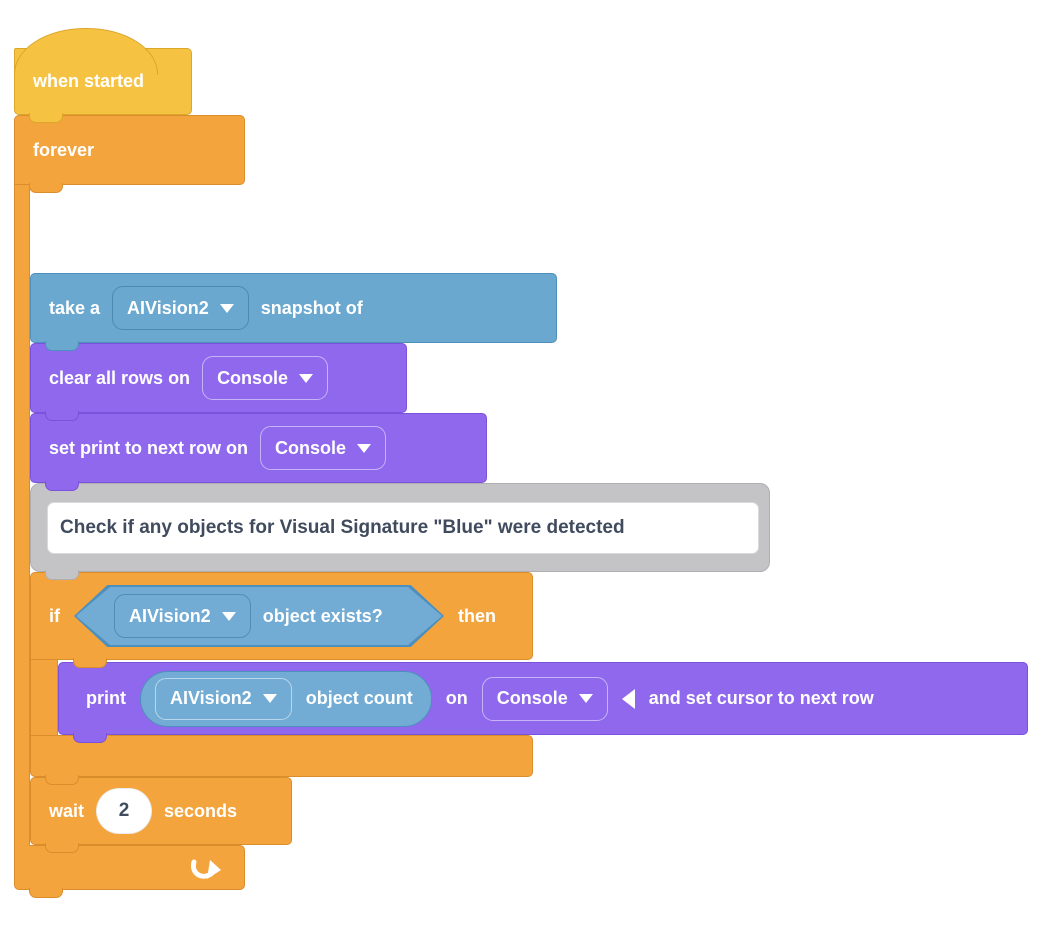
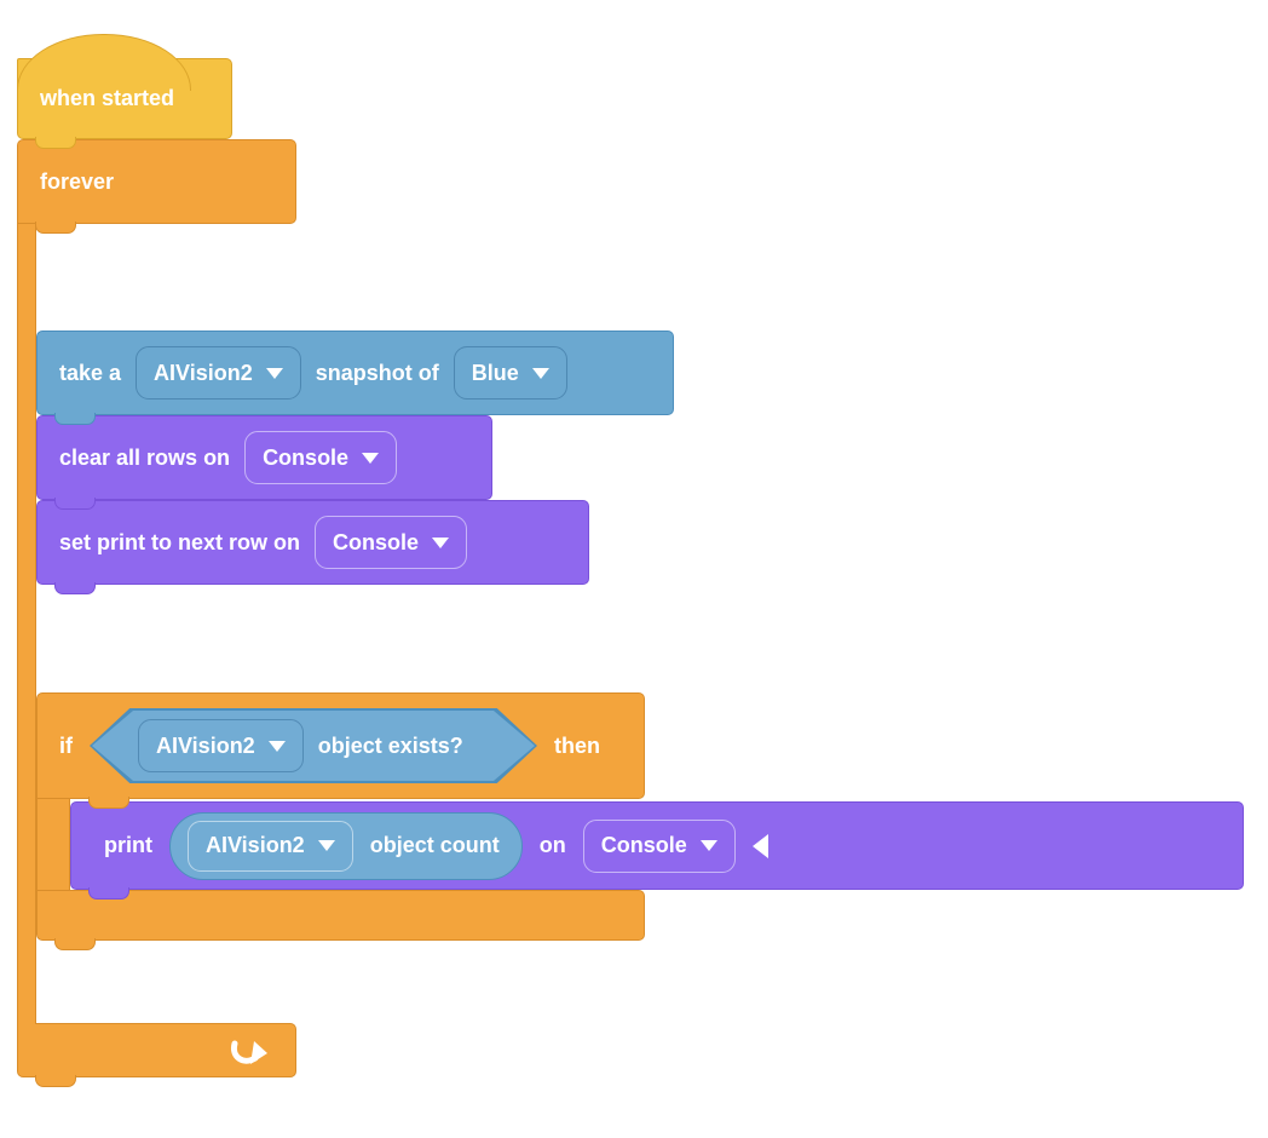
  when started
  forever
  take a
  AIVision2
  snapshot of
+ Blue
  clear all rows on
  Console
  set print to next row on
  Console
- Check if any objects for Visual Signature "Blue" were detected
  if
  AIVision2
  object exists?
  then
  print
  AIVision2
  object count
  on
  Console
- and set cursor to next row
- wait
- 2
- seconds
